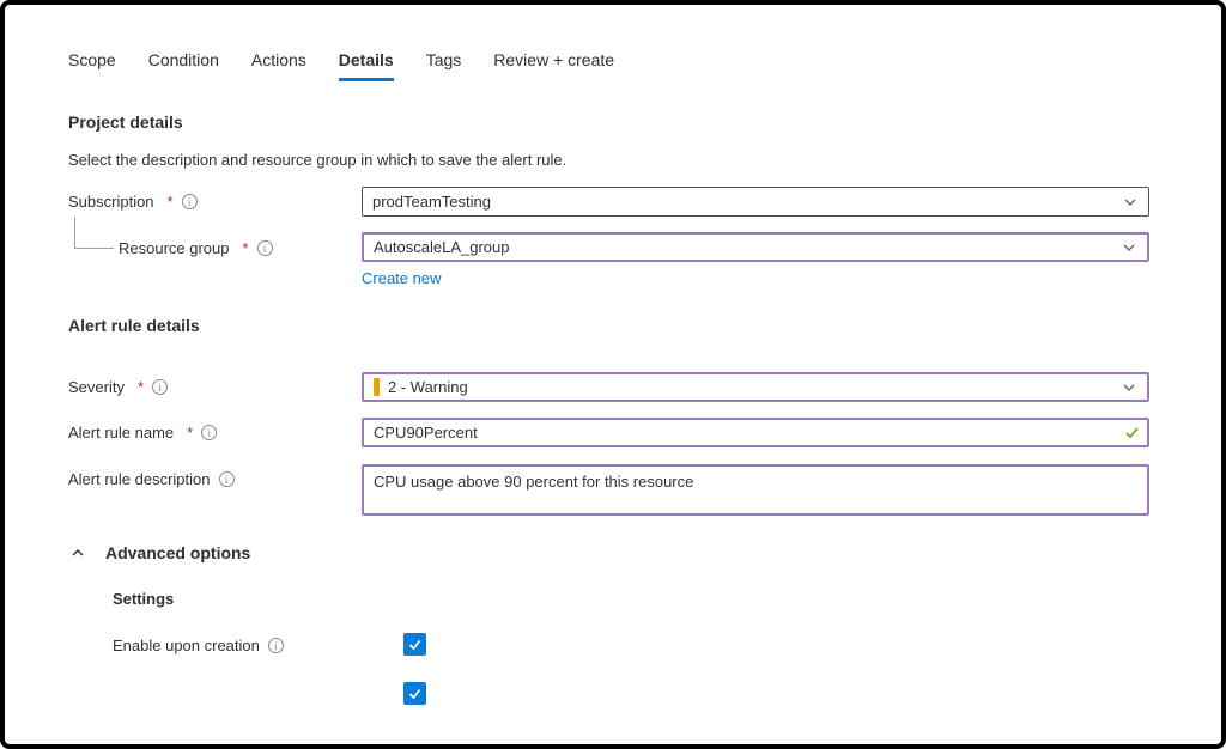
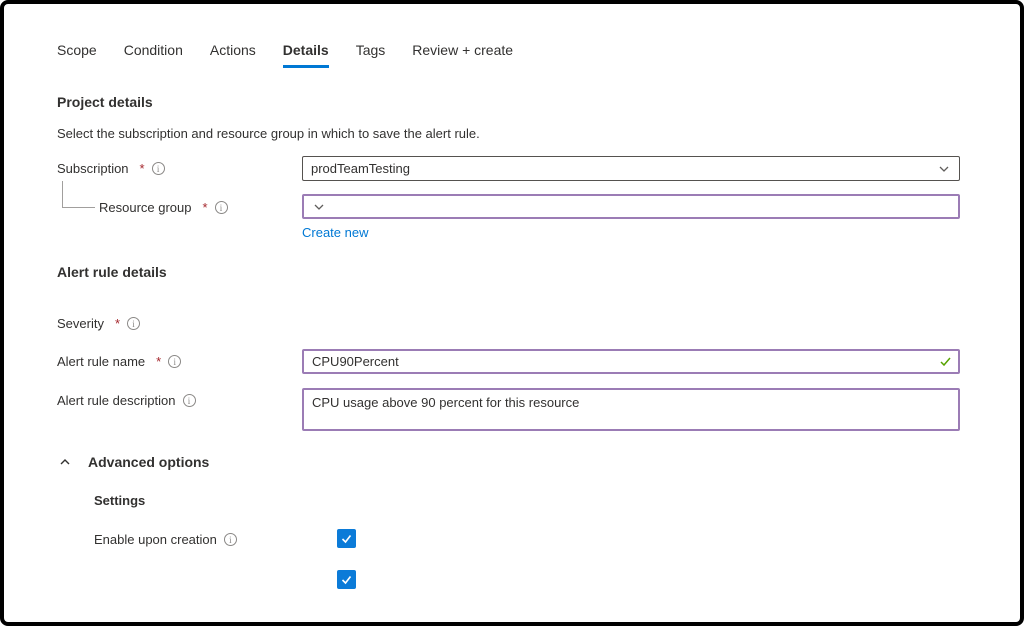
  Scope
  Condition
  Actions
  Details
  Tags
  Review + create
  Project details
- Select the description and resource group in which to save the alert rule.
+ Select the subscription and resource group in which to save the alert rule.
  Subscription
  *
  prodTeamTesting
  Resource group
  *
- AutoscaleLA_group
  Create new
  Alert rule details
  Severity
  *
- 2 - Warning
  Alert rule name
  *
  CPU90Percent
  Alert rule description
  CPU usage above 90 percent for this resource
  Advanced options
  Settings
  Enable upon creation
